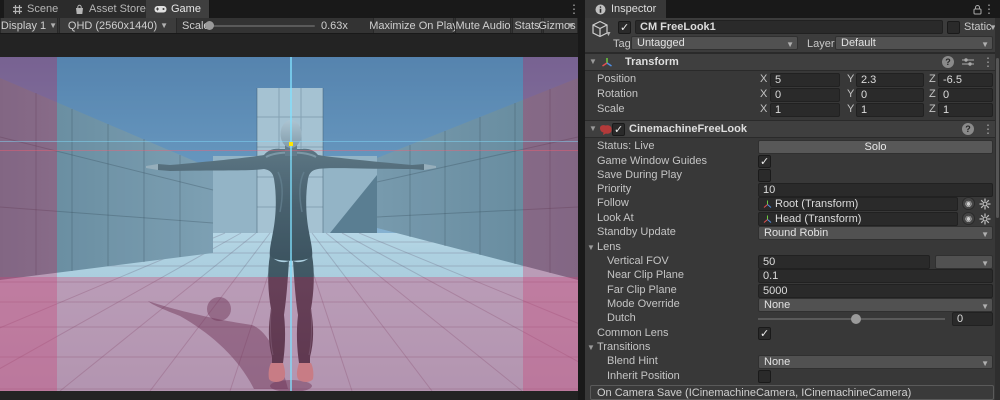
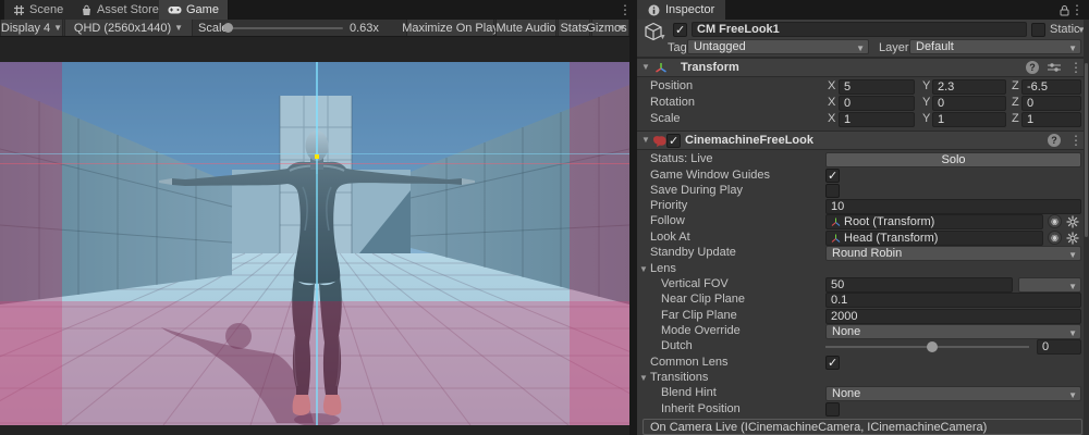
  Scene
  Asset Store
  Game
  ⋮
- Display 1
+ Display 4
  ▼
  QHD (2560x1440)
  ▼
  Scal
  0.63x
  Maximize On Pla
  Mute Audio
  Stats
  Gizmos
  ▼
  Inspector
  ⋮
  CM FreeLook1
  Static
  ▼
  Tag
  Untagged
  ▼
  Layer
  Default
  ▼
  ▼
  Transform
  ?
  ⋮
  Position
  X
  5
  Y
  2.3
  Z
  -6.5
  Rotation
  X
  0
  Y
  0
  Z
  0
  Scale
  X
  1
  Y
  1
  Z
  1
  ▼
  CinemachineFreeLook
  ?
  ⋮
  Status: Live
  Solo
  Game Window Guides
  Save During Play
  Priority
  10
  Follow
  Root (Transform)
  ◉
  Look At
  Head (Transform)
  ◉
  Standby Update
  Round Robin
  ▼
  ▼
  Lens
  Vertical FOV
  50
  ▼
  Near Clip Plane
  0.1
  Far Clip Plane
- 5000
+ 2000
  Mode Override
  None
  ▼
  Dutch
  0
  Common Lens
  ▼
  Transitions
  Blend Hint
  None
  ▼
  Inherit Position
- On Camera Save (ICinemachineCamera, ICinemachineCamera)
+ On Camera Live (ICinemachineCamera, ICinemachineCamera)
